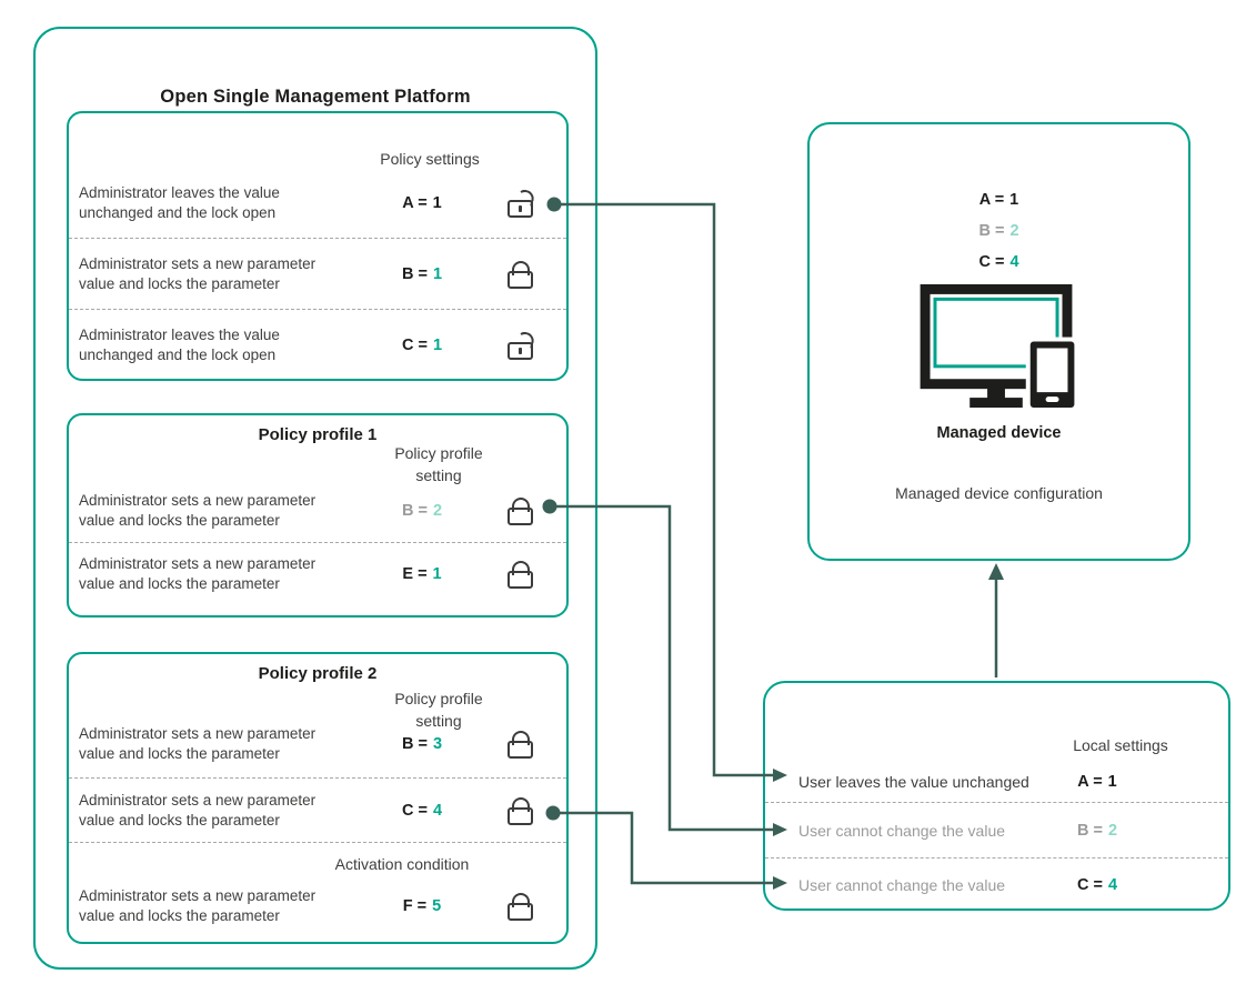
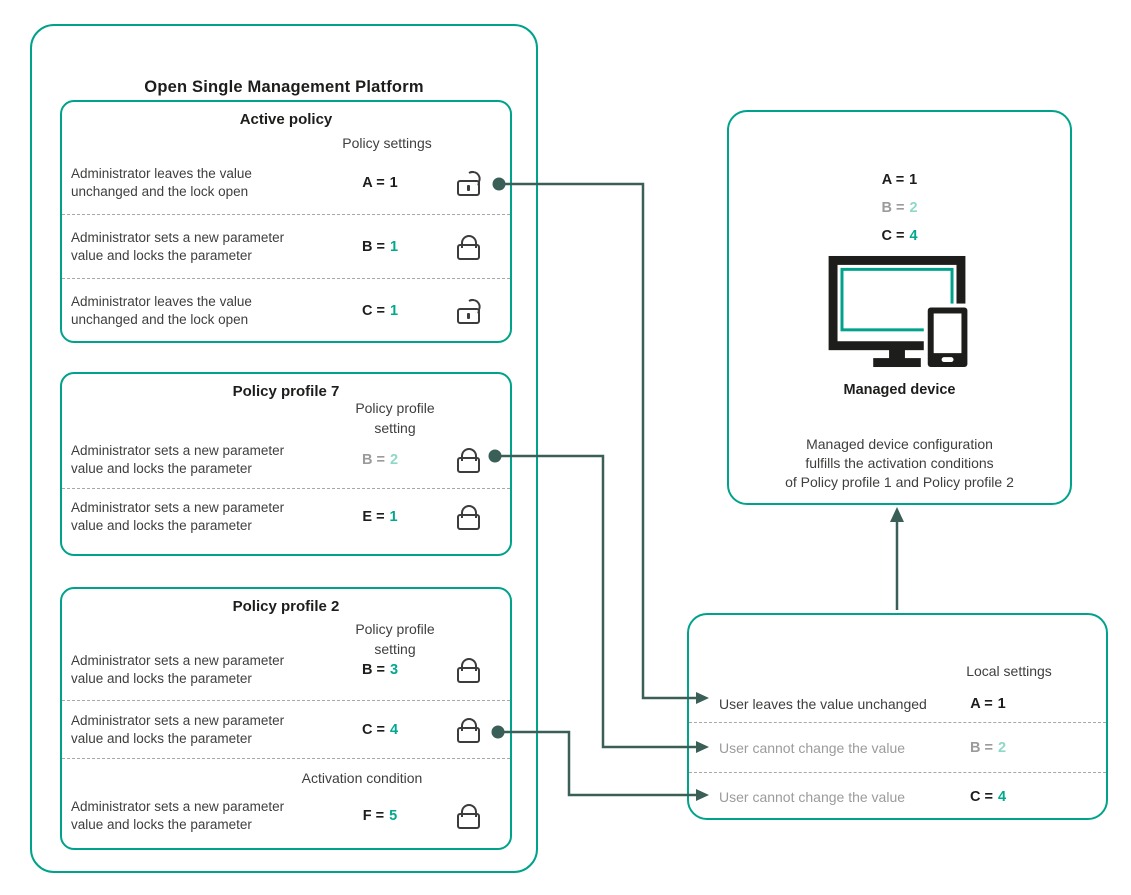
  Open Single Management Platform
+ Active policy
  Policy settings
  Administrator leaves the value
  unchanged and the lock open
  A = 1
  Administrator sets a new parameter
  value and locks the parameter
  B = 1
  Administrator leaves the value
  unchanged and the lock open
  C = 1
- Policy profile 1
+ Policy profile 7
  Policy profile
  setting
  Administrator sets a new parameter
  value and locks the parameter
  B = 2
  Administrator sets a new parameter
  value and locks the parameter
  E = 1
  Policy profile 2
  Policy profile
  setting
  Administrator sets a new parameter
  value and locks the parameter
  B = 3
  Administrator sets a new parameter
  value and locks the parameter
  C = 4
  Activation condition
  Administrator sets a new parameter
  value and locks the parameter
  F = 5
  A = 1
  B = 2
  C = 4
  Managed device
  Managed device configuration
+ fulfills the activation conditions
+ of Policy profile 1 and Policy profile 2
  Local settings
  User leaves the value unchanged
  A = 1
  User cannot change the value
  B = 2
  User cannot change the value
  C = 4
